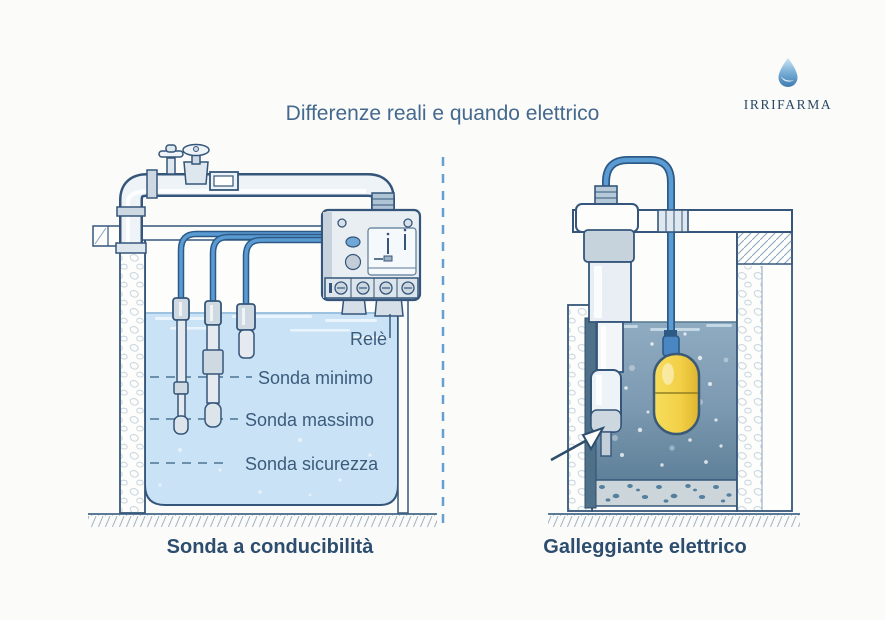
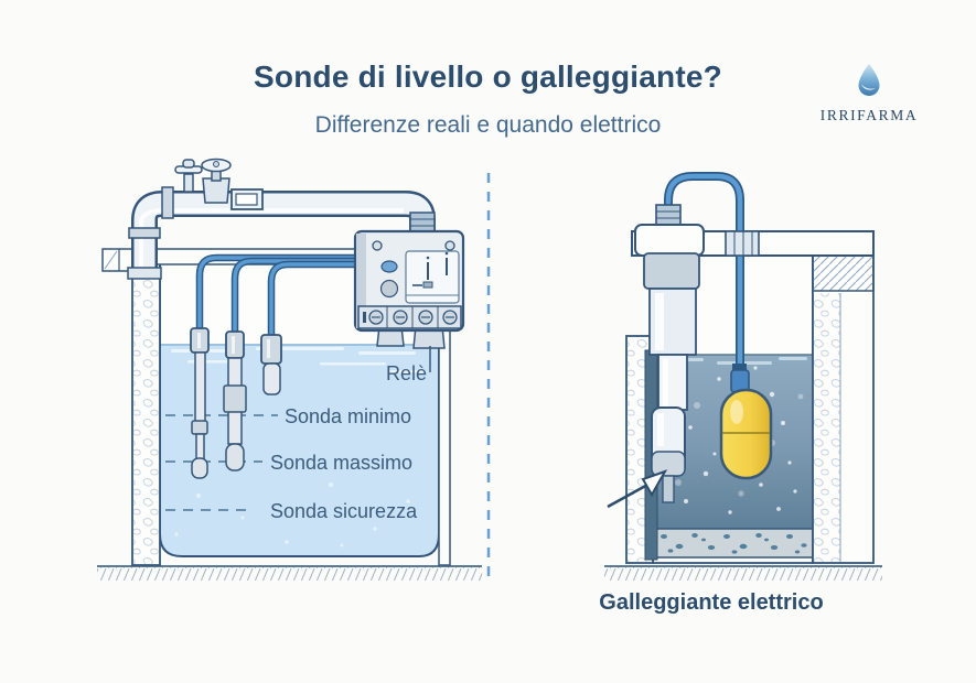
+ Sonde di livello o galleggiante?
  Differenze reali e quando elettrico
  IRRIFARMA
  Relè
  Sonda minimo
  Sonda massimo
  Sonda sicurezza
- Sonda a conducibilità
  Galleggiante elettrico
